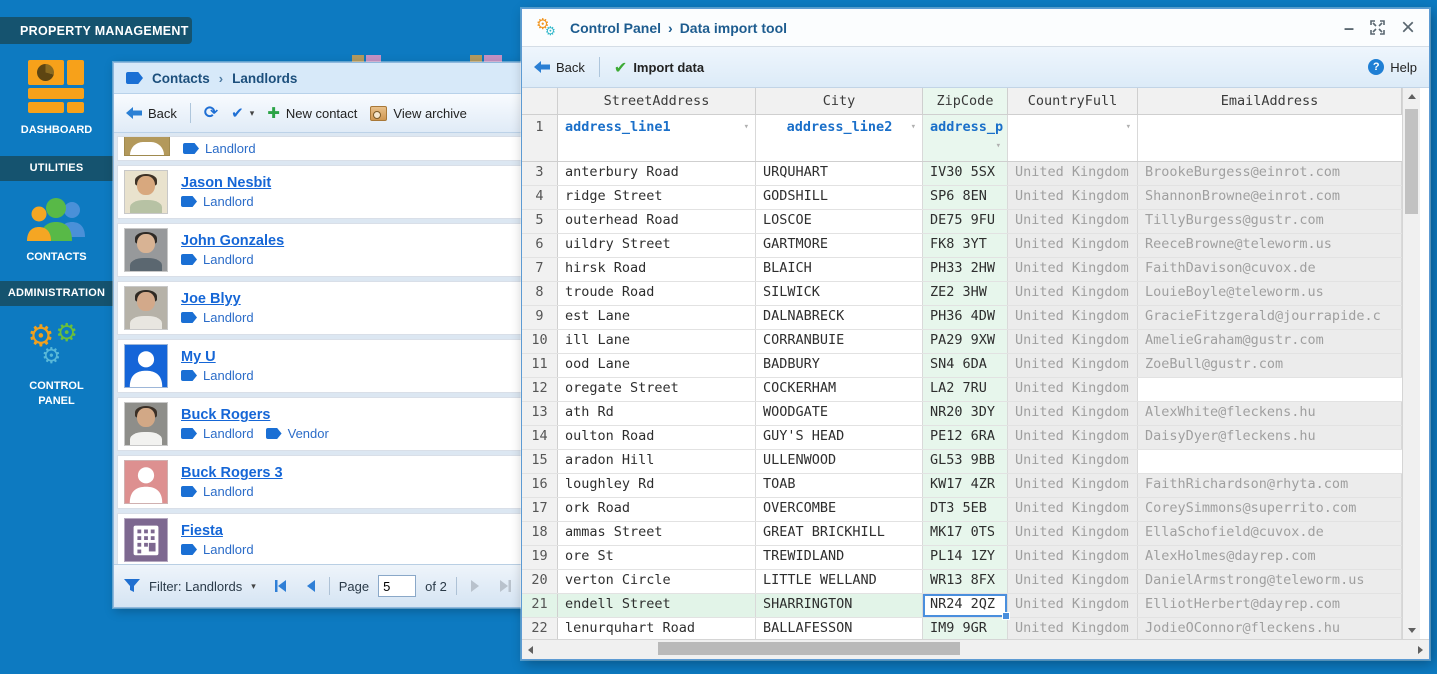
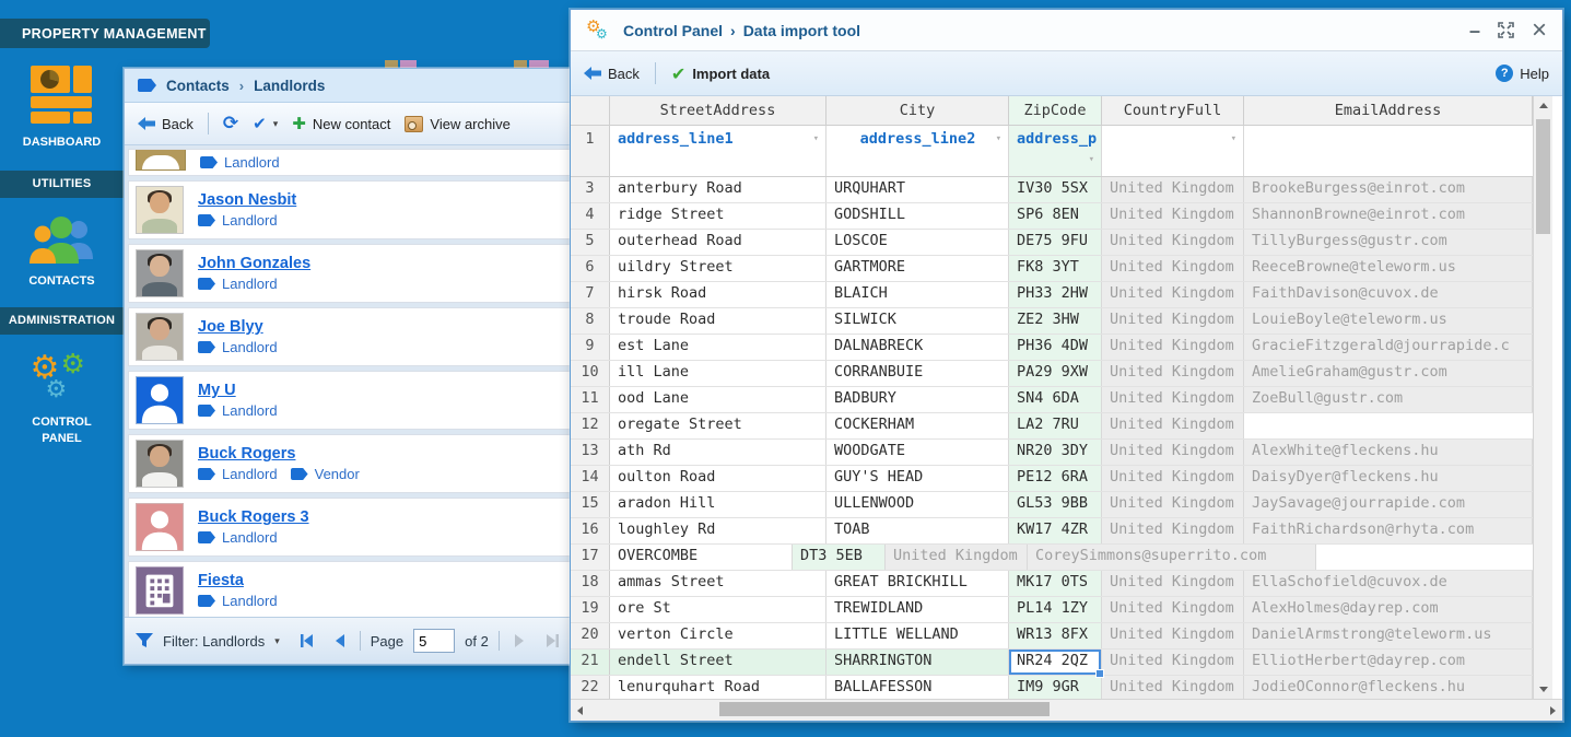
  PROPERTY MANAGEMENT
  DASHBOARD
  UTILITIES
  CONTACTS
  ADMINISTRATION
  ⚙
  ⚙
  ⚙
  CONTROL PANEL
  Contacts
  ›
  Landlords
  Back
  ⟳
  ✔
  ▾
  ✚
  New contact
  View archive
  Landlord
  Jason Nesbit
  Landlord
  John Gonzales
  Landlord
  Joe Blyy
  Landlord
  My U
  Landlord
  Buck Rogers
  Landlord
  Vendor
  Buck Rogers 3
  Landlord
  Fiesta
  Landlord
  Filter: Landlords
  ▾
  Page
  5
  of 2
  ⚙
  ⚙
  Control Panel
  ›
  Data import tool
  –
  ×
  Back
  ✔
  Import data
  ?
  Help
  StreetAddress
  City
  ZipCode
  CountryFull
  EmailAddress
  1
  address_line1
  ▾
  address_line2
  ▾
  address_p
  ▾
  ▾
  3
  anterbury Road
  URQUHART
  IV30 5SX
  United Kingdom
  BrookeBurgess@einrot.com
  4
  ridge Street
  GODSHILL
  SP6 8EN
  United Kingdom
  ShannonBrowne@einrot.com
  5
  outerhead Road
  LOSCOE
  DE75 9FU
  United Kingdom
  TillyBurgess@gustr.com
  6
  uildry Street
  GARTMORE
  FK8 3YT
  United Kingdom
  ReeceBrowne@teleworm.us
  7
  hirsk Road
  BLAICH
  PH33 2HW
  United Kingdom
  FaithDavison@cuvox.de
  8
  troude Road
  SILWICK
  ZE2 3HW
  United Kingdom
  LouieBoyle@teleworm.us
  9
  est Lane
  DALNABRECK
  PH36 4DW
  United Kingdom
  GracieFitzgerald@jourrapide.c
  10
  ill Lane
  CORRANBUIE
  PA29 9XW
  United Kingdom
  AmelieGraham@gustr.com
  11
  ood Lane
  BADBURY
  SN4 6DA
  United Kingdom
  ZoeBull@gustr.com
  12
  oregate Street
  COCKERHAM
  LA2 7RU
  United Kingdom
  13
  ath Rd
  WOODGATE
  NR20 3DY
  United Kingdom
  AlexWhite@fleckens.hu
  14
  oulton Road
  GUY'S HEAD
  PE12 6RA
  United Kingdom
  DaisyDyer@fleckens.hu
  15
  aradon Hill
  ULLENWOOD
  GL53 9BB
  United Kingdom
+ JaySavage@jourrapide.com
  16
  loughley Rd
  TOAB
  KW17 4ZR
  United Kingdom
  FaithRichardson@rhyta.com
  17
- ork Road
  OVERCOMBE
  DT3 5EB
  United Kingdom
  CoreySimmons@superrito.com
  18
  ammas Street
  GREAT BRICKHILL
  MK17 0TS
  United Kingdom
  EllaSchofield@cuvox.de
  19
  ore St
  TREWIDLAND
  PL14 1ZY
  United Kingdom
  AlexHolmes@dayrep.com
  20
  verton Circle
  LITTLE WELLAND
  WR13 8FX
  United Kingdom
  DanielArmstrong@teleworm.us
  21
  endell Street
  SHARRINGTON
  NR24 2QZ
  United Kingdom
  ElliotHerbert@dayrep.com
  22
  lenurquhart Road
  BALLAFESSON
  IM9 9GR
  United Kingdom
  JodieOConnor@fleckens.hu
